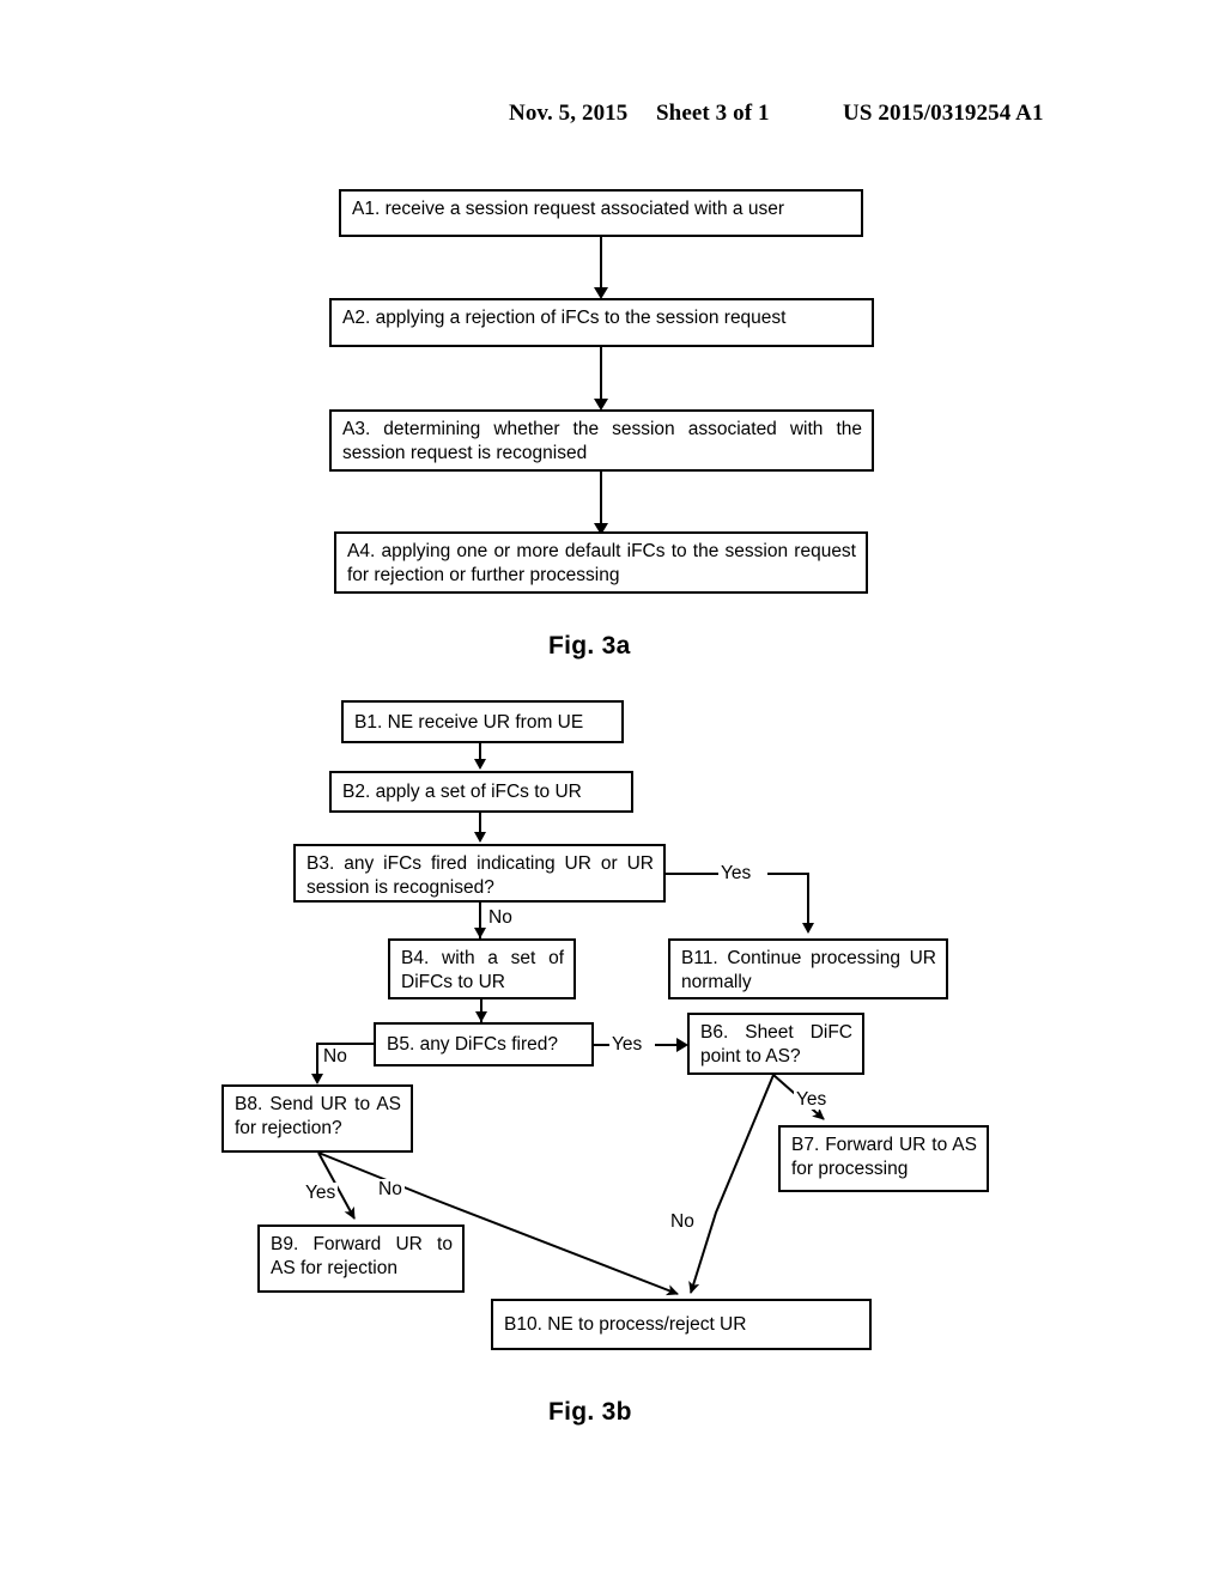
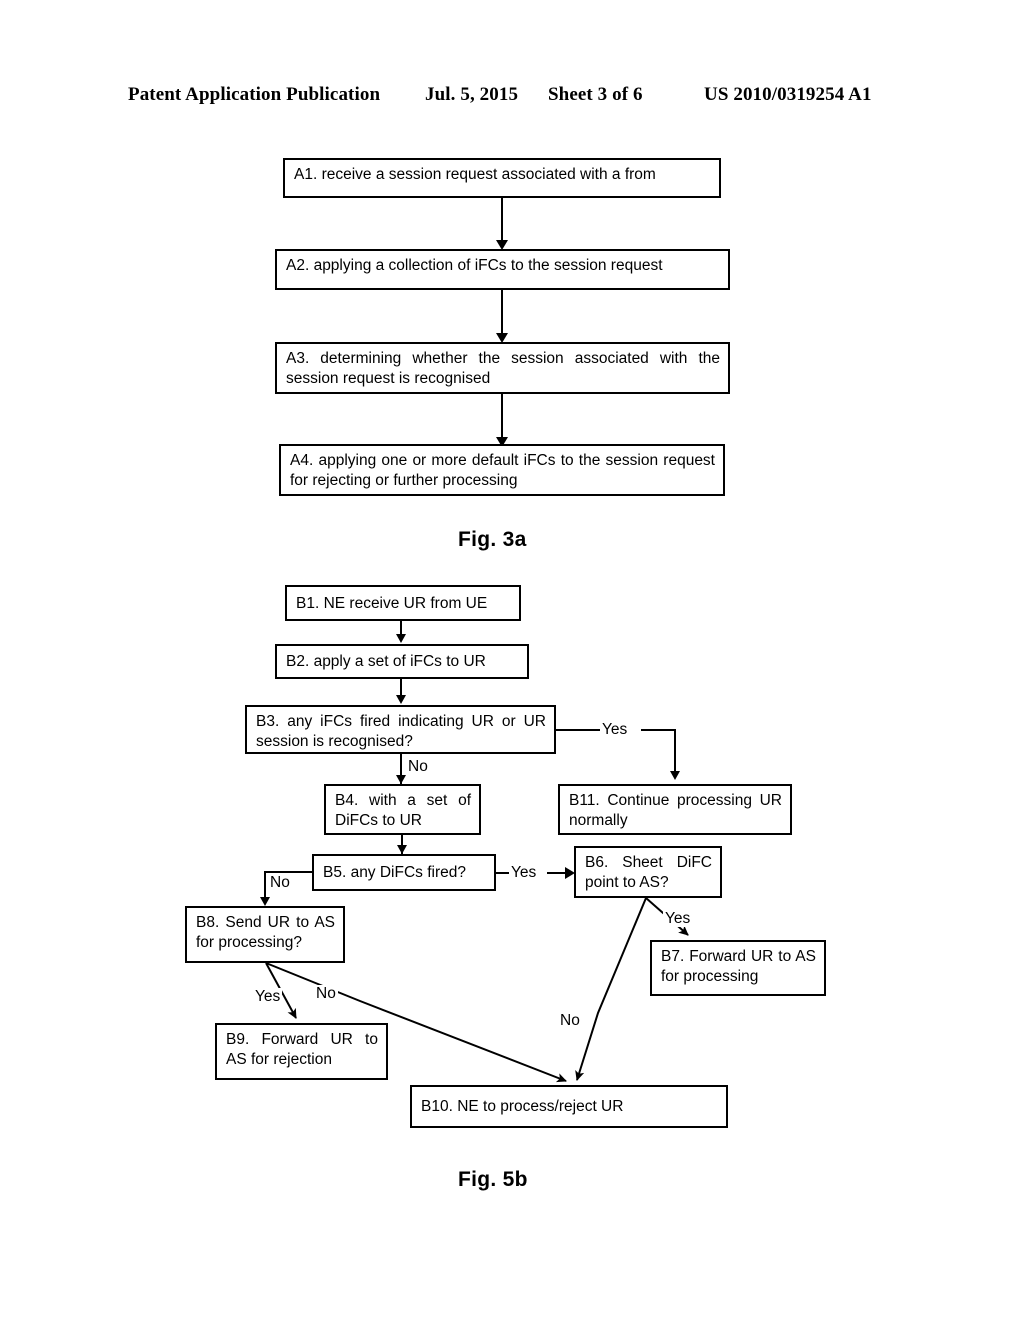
+ Patent Application Publication
- Nov. 5, 2015
+ Jul. 5, 2015
- Sheet 3 of 1
+ Sheet 3 of 6
- US 2015/0319254 A1
+ US 2010/0319254 A1
- A1. receive a session request associated with a user
+ A1. receive a session request associated with a from
- A2. applying a rejection of iFCs to the session request
+ A2. applying a collection of iFCs to the session request
  A3. determining whether the session associated with the session request is recognised
- A4. applying one or more default iFCs to the session request for rejection or further processing
+ A4. applying one or more default iFCs to the session request for rejecting or further processing
  Fig. 3a
  B1. NE receive UR from UE
  B2. apply a set of iFCs to UR
  B3. any iFCs fired indicating UR or UR session is recognised?
  No
  Yes
  B4. with a set of DiFCs to UR
  B11. Continue processing UR normally
  B5. any DiFCs fired?
  No
  Yes
  B6. Sheet DiFC point to AS?
- B8. Send UR to AS for rejection?
+ B8. Send UR to AS for processing?
  B7. Forward UR to AS for processing
  B9. Forward UR to AS for rejection
  B10. NE to process/reject UR
  Yes
  No
  Yes
  No
- Fig. 3b
+ Fig. 5b
